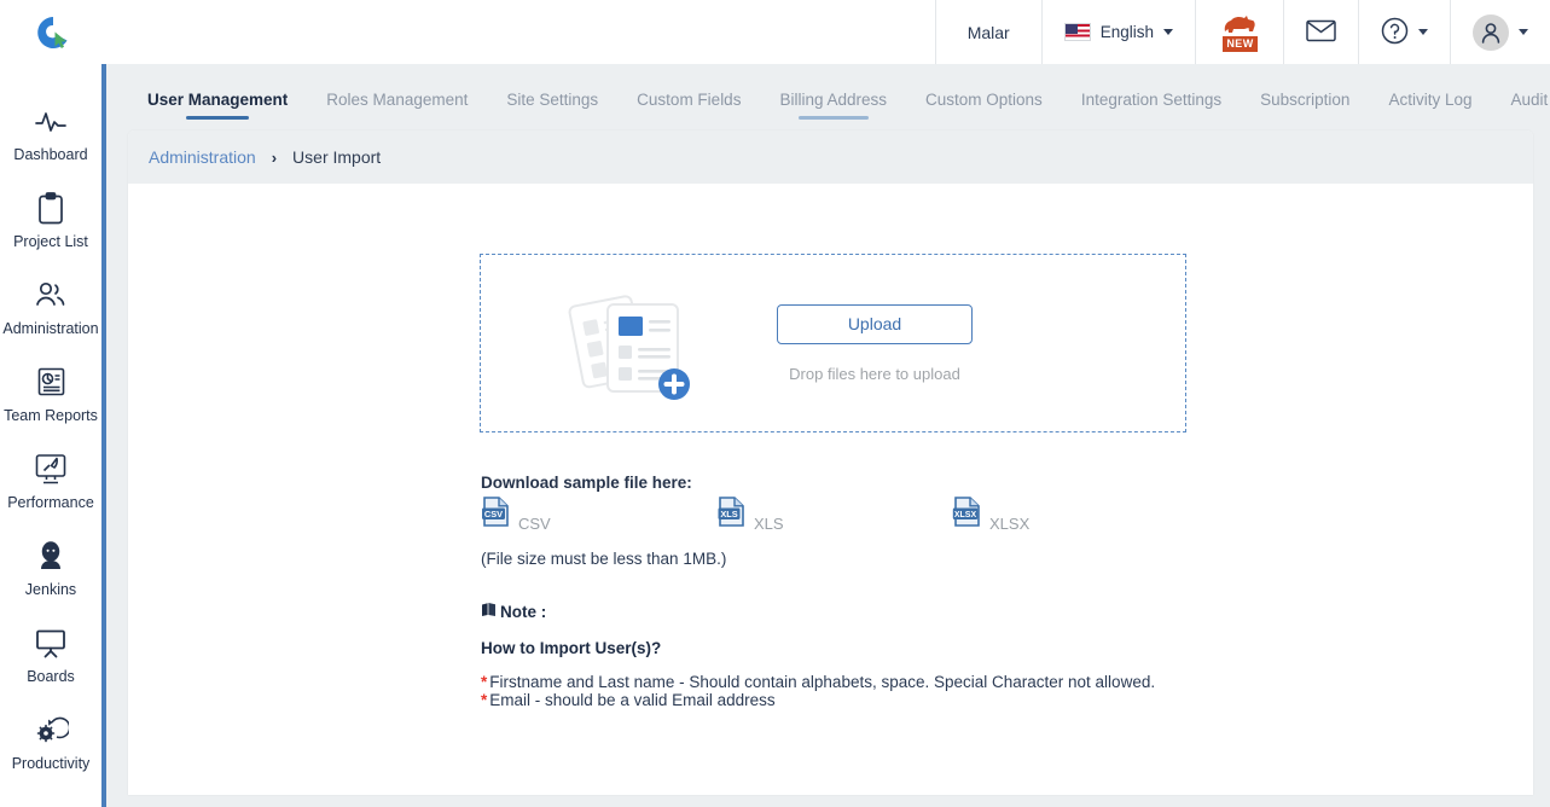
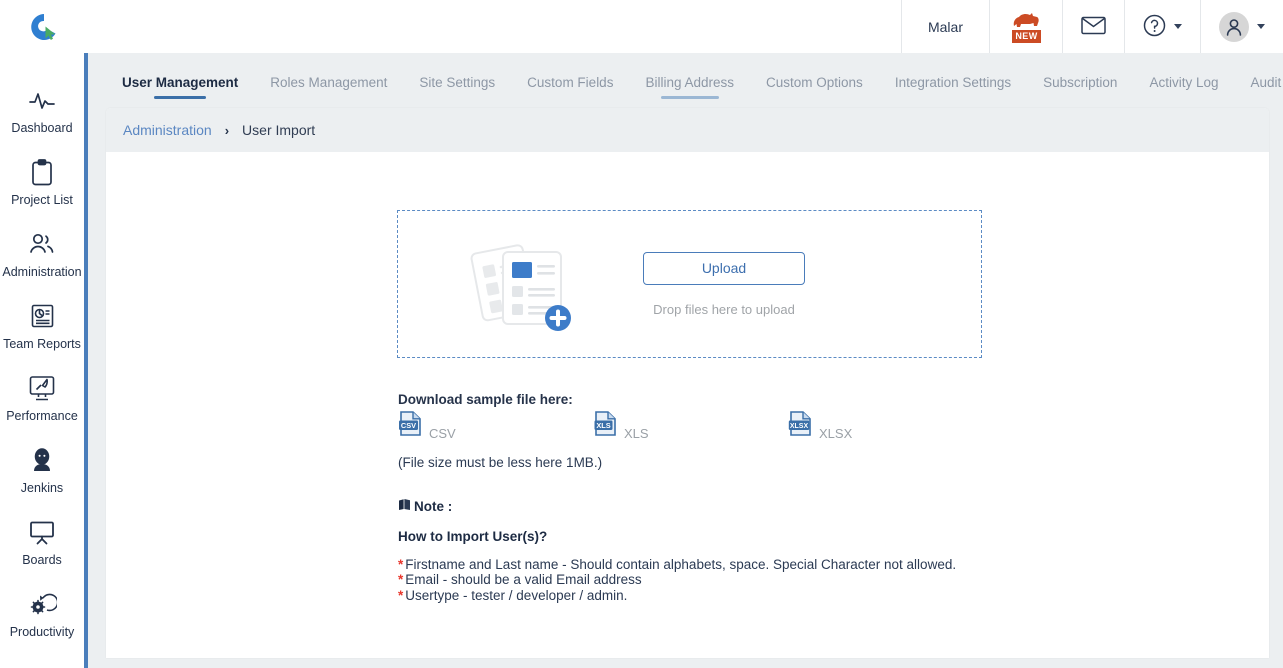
  Malar
- English
  NEW
  Dashboard
  Project List
  Administration
  Team Reports
  Performance
  Jenkins
  Boards
  Productivity
  User Management
  Roles Management
  Site Settings
  Custom Fields
  Billing Address
  Custom Options
  Integration Settings
  Subscription
  Activity Log
  Administration
  ›
  User Import
  Upload
  Drop files here to upload
  Download sample file here:
  CSV
  CSV
  XLS
  XLS
  XLSX
- (File size must be less than 1MB.)
+ (File size must be less here 1MB.)
  Note :
  How to Import User(s)?
  * Firstname and Last name - Should contain alphabets, space. Special Character not allowed.
  * Email - should be a valid Email address
+ * Usertype - tester / developer / admin.
